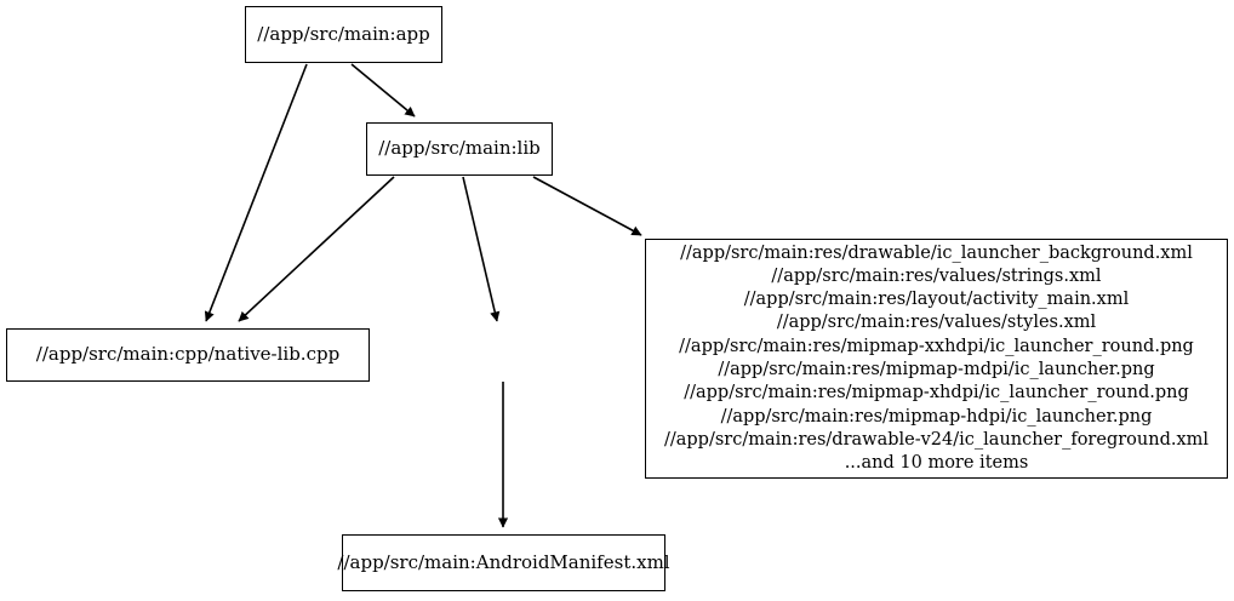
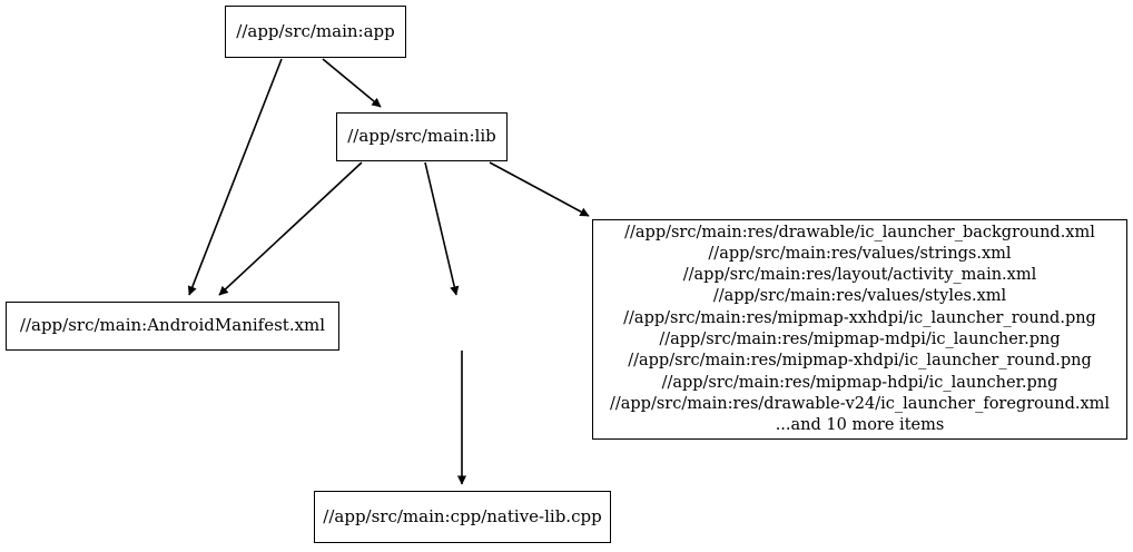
  //app/src/main:app
  //app/src/main:lib
- //app/src/main:cpp/native-lib.cpp
+ //app/src/main:AndroidManifest.xml
  //app/src/main:res/drawable/ic_launcher_background.xml
  //app/src/main:res/values/strings.xml
  //app/src/main:res/layout/activity_main.xml
  //app/src/main:res/values/styles.xml
  //app/src/main:res/mipmap-xxhdpi/ic_launcher_round.png
  //app/src/main:res/mipmap-mdpi/ic_launcher.png
  //app/src/main:res/mipmap-xhdpi/ic_launcher_round.png
  //app/src/main:res/mipmap-hdpi/ic_launcher.png
  //app/src/main:res/drawable-v24/ic_launcher_foreground.xml
  ...and 10 more items
- //app/src/main:AndroidManifest.xml
+ //app/src/main:cpp/native-lib.cpp
